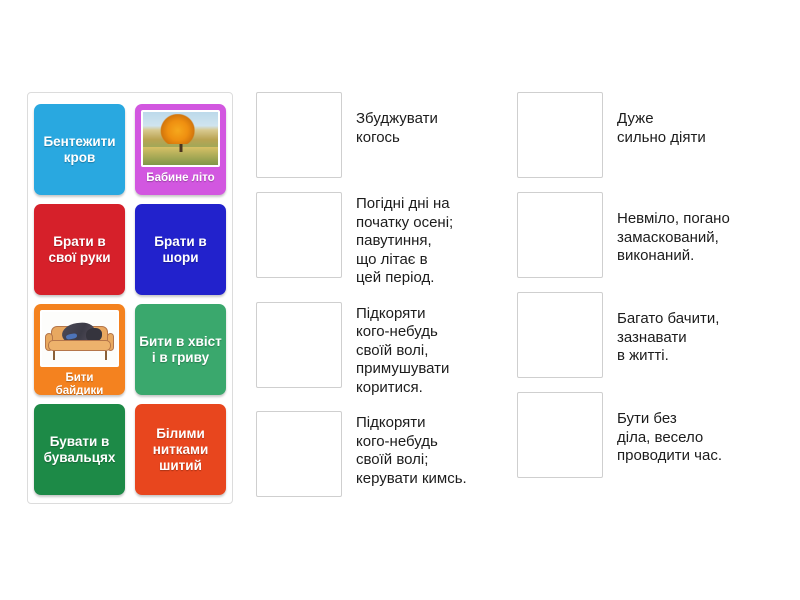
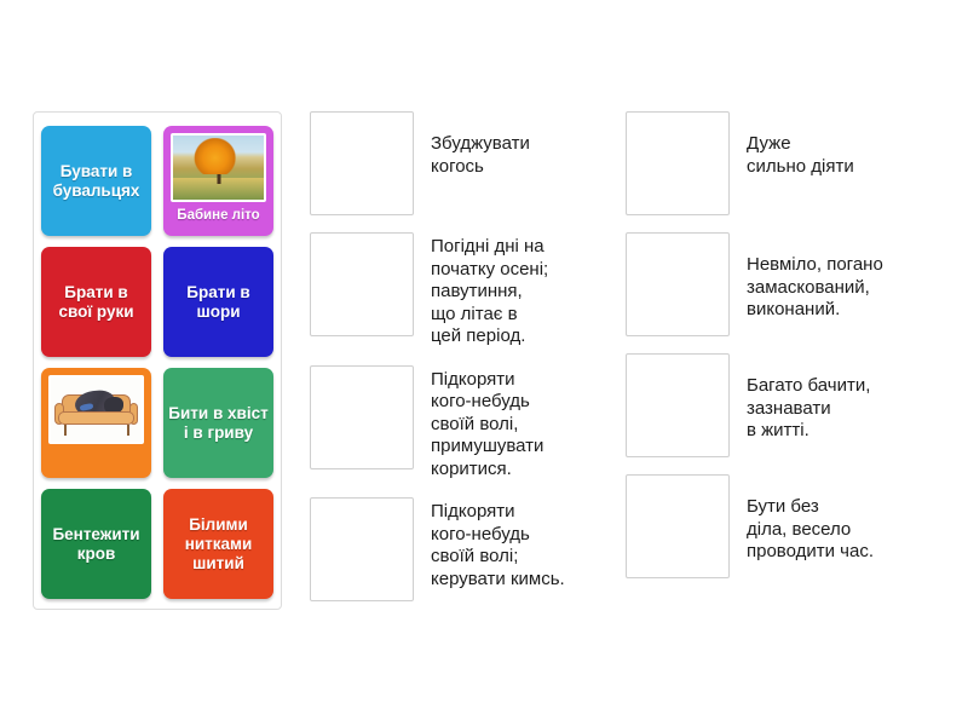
- Бентежити кров
+ Бувати в бувальцях
  Бабине літо
  Брати в свої руки
  Брати в шори
- Бити байдики
  Бити в хвіст і в гриву
- Бувати в бувальцях
+ Бентежити кров
  Білими нитками шитий
  Збуджувати
  когось
  Погідні дні на
  початку осені;
  павутиння,
  що літає в
  цей період.
  Підкоряти
  кого-небудь
  своїй волі,
  примушувати
  коритися.
  Підкоряти
  кого-небудь
  своїй волі;
  керувати кимсь.
  Дуже
  сильно діяти
  Невміло, погано
  замаскований,
  виконаний.
  Багато бачити,
  зазнавати
  в житті.
  Бути без
  діла, весело
  проводити час.
